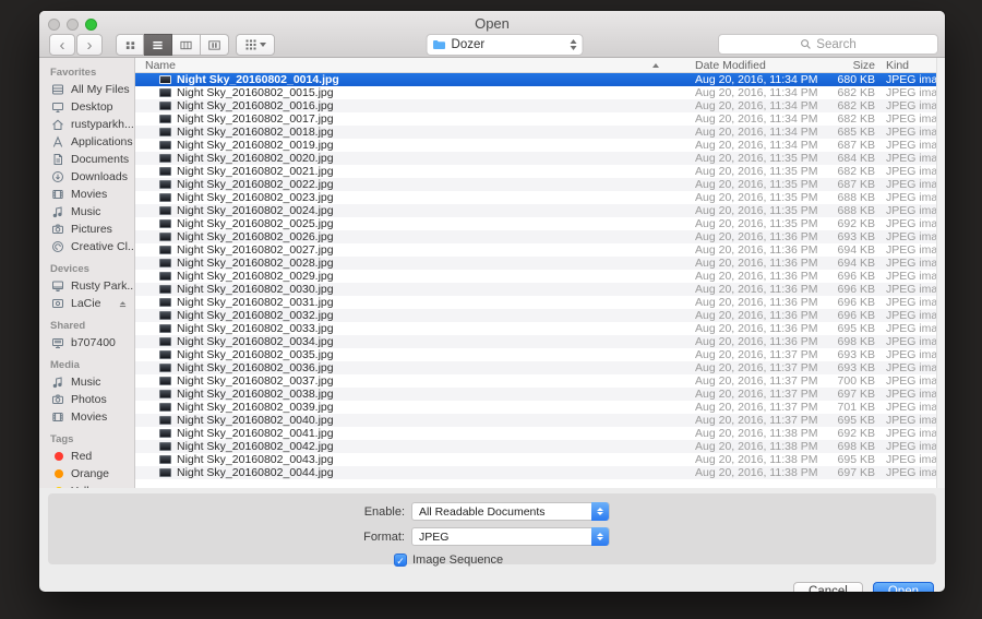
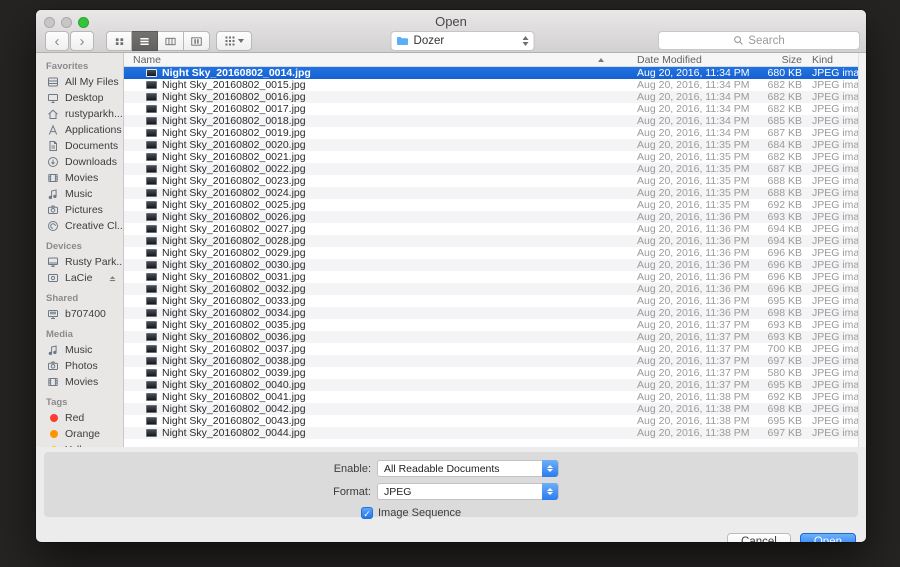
  Open
  ‹
  ›
  Dozer
  Search
  Favorites
  All My Files
  Desktop
  rustyparkh...
  Applications
  Documents
  Downloads
  Movies
  Music
  Pictures
  Creative Cl..
  Devices
  Rusty Park..
  LaCie
  Shared
  b707400
  Media
  Music
  Photos
  Movies
  Tags
  Red
  Orange
  Name
  Date Modified
  Size
  Kind
  Night Sky_20160802_0014.jpg
  Aug 20, 2016, 11:34 PM
  680 KB
  JPEG ima
  Night Sky_20160802_0015.jpg
  Aug 20, 2016, 11:34 PM
  682 KB
  JPEG ima
  Night Sky_20160802_0016.jpg
  Aug 20, 2016, 11:34 PM
  682 KB
  JPEG ima
  Night Sky_20160802_0017.jpg
  Aug 20, 2016, 11:34 PM
  682 KB
  JPEG ima
  Night Sky_20160802_0018.jpg
  Aug 20, 2016, 11:34 PM
  685 KB
  JPEG ima
  Night Sky_20160802_0019.jpg
  Aug 20, 2016, 11:34 PM
  687 KB
  JPEG ima
  Night Sky_20160802_0020.jpg
  Aug 20, 2016, 11:35 PM
  684 KB
  JPEG ima
  Night Sky_20160802_0021.jpg
  Aug 20, 2016, 11:35 PM
  682 KB
  JPEG ima
  Night Sky_20160802_0022.jpg
  Aug 20, 2016, 11:35 PM
  687 KB
  JPEG ima
  Night Sky_20160802_0023.jpg
  Aug 20, 2016, 11:35 PM
  688 KB
  JPEG ima
  Night Sky_20160802_0024.jpg
  Aug 20, 2016, 11:35 PM
  688 KB
  JPEG ima
  Night Sky_20160802_0025.jpg
  Aug 20, 2016, 11:35 PM
  692 KB
  JPEG ima
  Night Sky_20160802_0026.jpg
  Aug 20, 2016, 11:36 PM
  693 KB
  JPEG ima
  Night Sky_20160802_0027.jpg
  Aug 20, 2016, 11:36 PM
  694 KB
  JPEG ima
  Night Sky_20160802_0028.jpg
  Aug 20, 2016, 11:36 PM
  694 KB
  JPEG ima
  Night Sky_20160802_0029.jpg
  Aug 20, 2016, 11:36 PM
  696 KB
  JPEG ima
  Night Sky_20160802_0030.jpg
  Aug 20, 2016, 11:36 PM
  696 KB
  JPEG ima
  Night Sky_20160802_0031.jpg
  Aug 20, 2016, 11:36 PM
  696 KB
  JPEG ima
  Night Sky_20160802_0032.jpg
  Aug 20, 2016, 11:36 PM
  696 KB
  JPEG ima
  Night Sky_20160802_0033.jpg
  Aug 20, 2016, 11:36 PM
  695 KB
  JPEG ima
  Night Sky_20160802_0034.jpg
  Aug 20, 2016, 11:36 PM
  698 KB
  JPEG ima
  Night Sky_20160802_0035.jpg
  Aug 20, 2016, 11:37 PM
  693 KB
  JPEG ima
  Night Sky_20160802_0036.jpg
  Aug 20, 2016, 11:37 PM
  693 KB
  JPEG ima
  Night Sky_20160802_0037.jpg
  Aug 20, 2016, 11:37 PM
  700 KB
  JPEG ima
  Night Sky_20160802_0038.jpg
  Aug 20, 2016, 11:37 PM
  697 KB
  JPEG ima
  Night Sky_20160802_0039.jpg
  Aug 20, 2016, 11:37 PM
- 701 KB
+ 580 KB
  JPEG ima
  Night Sky_20160802_0040.jpg
  Aug 20, 2016, 11:37 PM
  695 KB
  JPEG ima
  Night Sky_20160802_0041.jpg
  Aug 20, 2016, 11:38 PM
  692 KB
  JPEG ima
  Night Sky_20160802_0042.jpg
  Aug 20, 2016, 11:38 PM
  698 KB
  JPEG ima
  Night Sky_20160802_0043.jpg
  Aug 20, 2016, 11:38 PM
  695 KB
  JPEG ima
  Night Sky_20160802_0044.jpg
  Aug 20, 2016, 11:38 PM
  697 KB
  JPEG ima
  Enable:
  All Readable Documents
  Format:
  JPEG
  ✓
  Image Sequence
  Cancel
  Open
